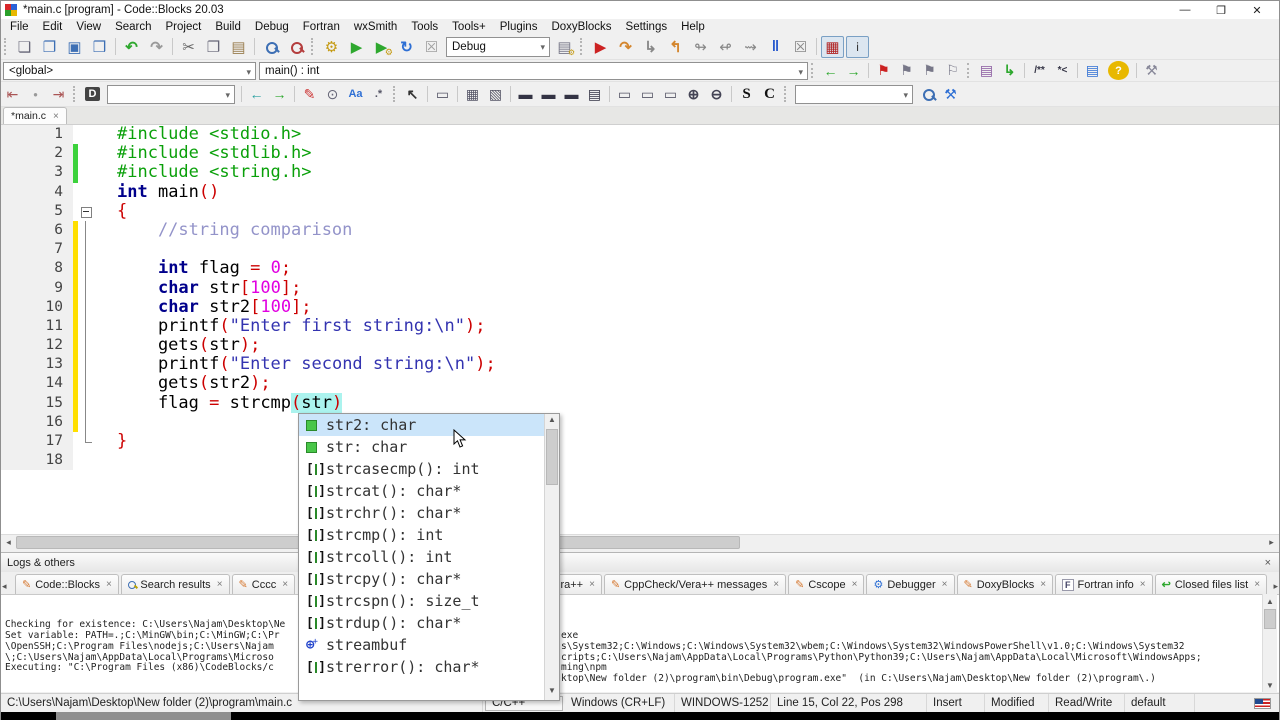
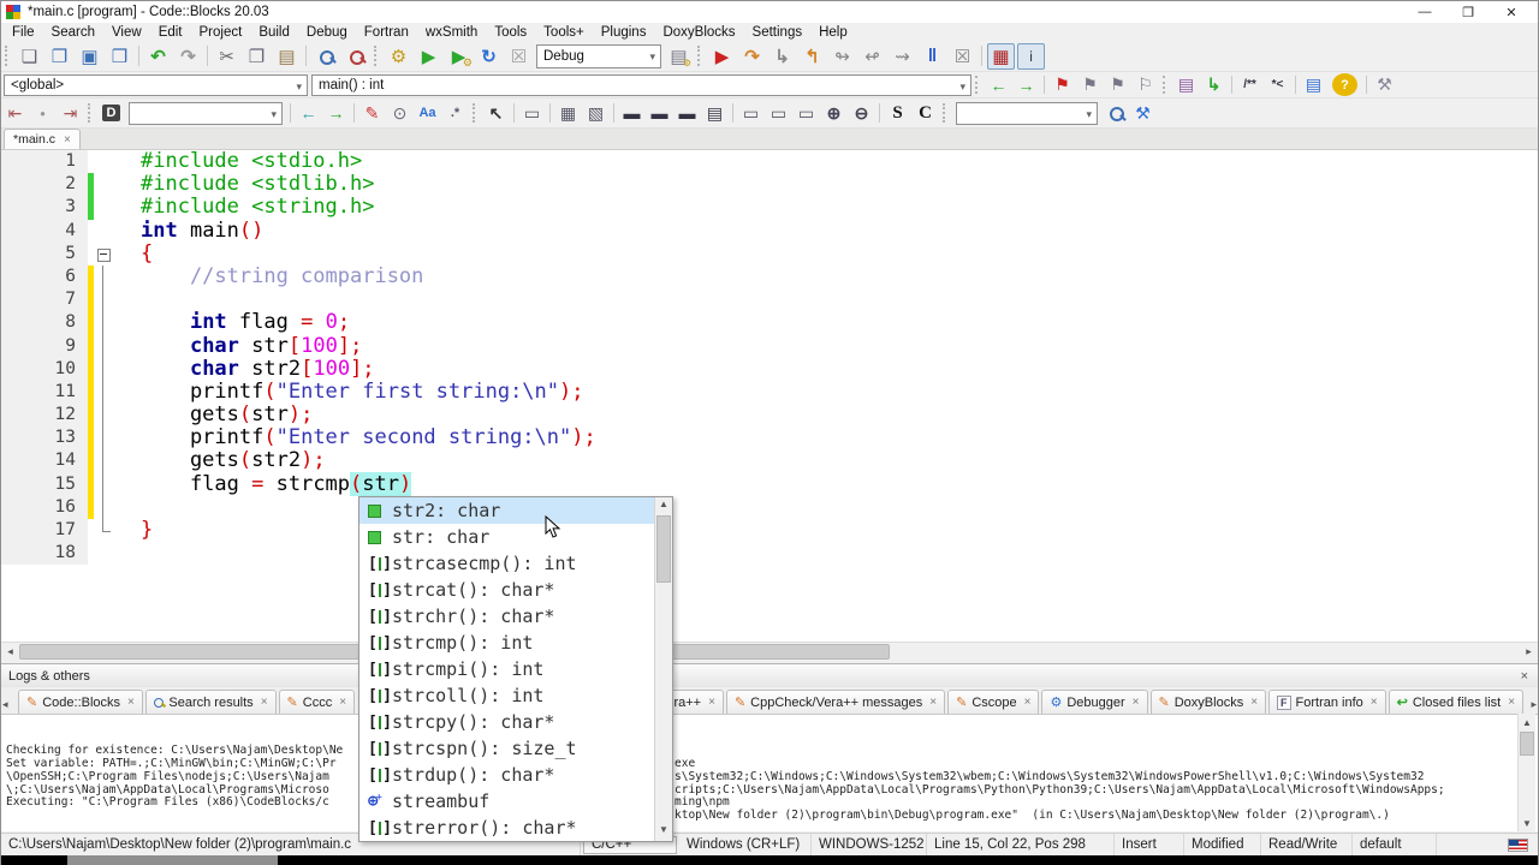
  *main.c [program] - Code::Blocks 20.03
  —
  ❐
  ✕
  File
- Edit
+ Search
  View
- Search
+ Edit
  Project
  Build
  Debug
  Fortran
  wxSmith
  Tools
  Tools+
  Plugins
  DoxyBlocks
  Settings
  Help
  Debug
  <global>
  main() : int
  *main.c
  ×
  1
  #include <stdio.h>
  2
  #include <stdlib.h>
  3
  #include <string.h>
  4
  int main()
  5
  {
  6
  //string comparison
  7
  8
  int flag = 0;
  9
  char str[100];
  10
  char str2[100];
  11
  printf("Enter first string:\n");
  12
  gets(str);
  13
  printf("Enter second string:\n");
  14
  gets(str2);
  15
  flag = strcmp(str)
  16
  17
  }
  18
  ◂
  ▸
  Logs & others
  ×
  ◂
  Code::Blocks
  ×
  Search results
  ×
  Cccc
  ×
  ×
  CppCheck/Vera++ messages
  ×
  Cscope
  ×
  Debugger
  ×
  DoxyBlocks
  ×
  Fortran info
  ×
  Closed files list
  ×
  ▸
  Checking for existence: C:\Users\Najam\Desktop\Ne
  Set variable: PATH=.;C:\MinGW\bin;C:\MinGW;C:\Pr
  \OpenSSH;C:\Program Files\nodejs;C:\Users\Najam
  \;C:\Users\Najam\AppData\Local\Programs\Microso
  Executing: "C:\Program Files (x86)\CodeBlocks/c
  exe
  s\System32;C:\Windows;C:\Windows\System32\wbem;C:\Windows\System32\WindowsPowerShell\v1.0;C:\Windows\System32
  cripts;C:\Users\Najam\AppData\Local\Programs\Python\Python39;C:\Users\Najam\AppData\Local\Microsoft\WindowsApps;
  ming\npm
  ktop\New folder (2)\program\bin\Debug\program.exe" (in C:\Users\Najam\Desktop\New folder (2)\program\.)
  ▲
  ▼
  C:\Users\Najam\Desktop\New folder (2)\program\main.c
  C/C++
  Windows (CR+LF)
  WINDOWS-1252
  Line 15, Col 22, Pos 298
  Insert
  Modified
  Read/Write
  default
  str2: char
  str: char
  strcasecmp(): int
  strcat(): char*
  strchr(): char*
  strcmp(): int
+ strcmpi(): int
  strcoll(): int
  strcpy(): char*
  strcspn(): size_t
  strdup(): char*
  streambuf
  strerror(): char*
  ▲
  ▼
